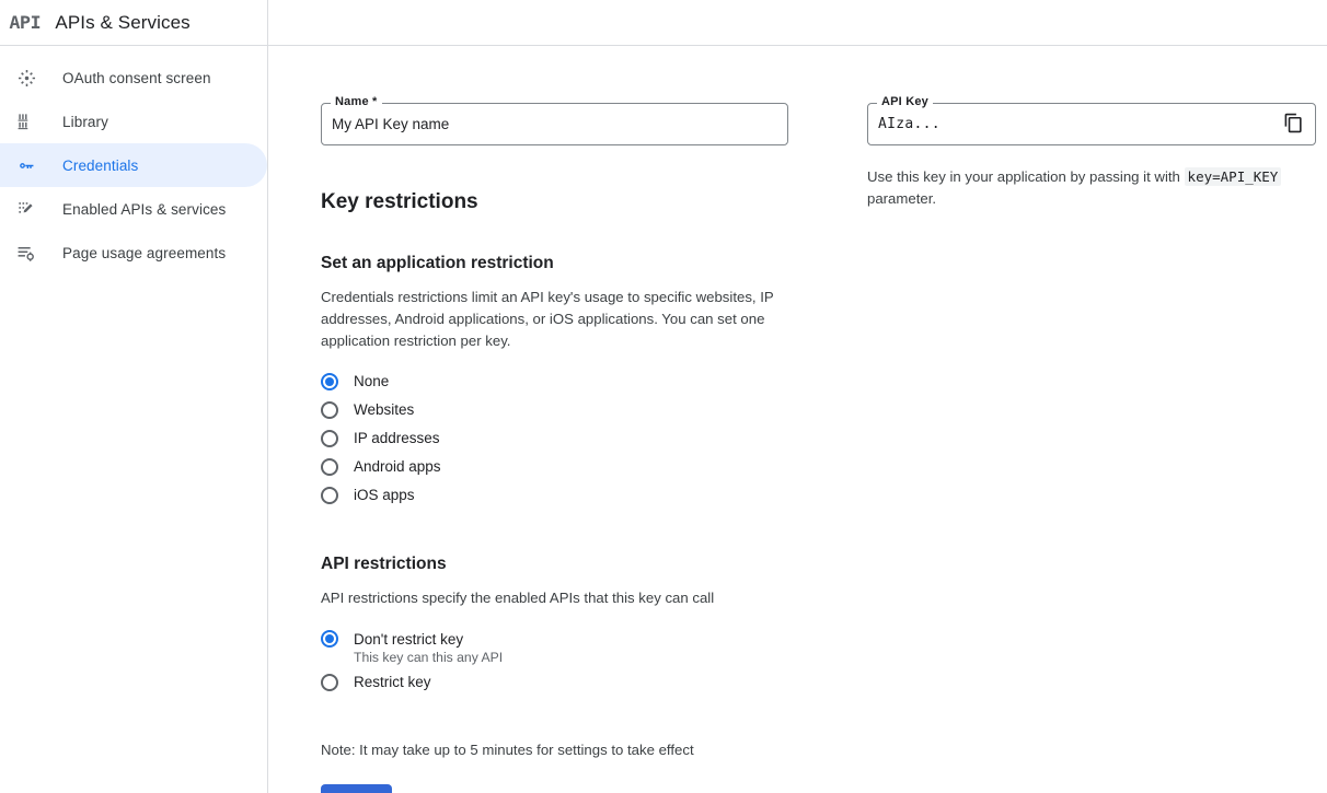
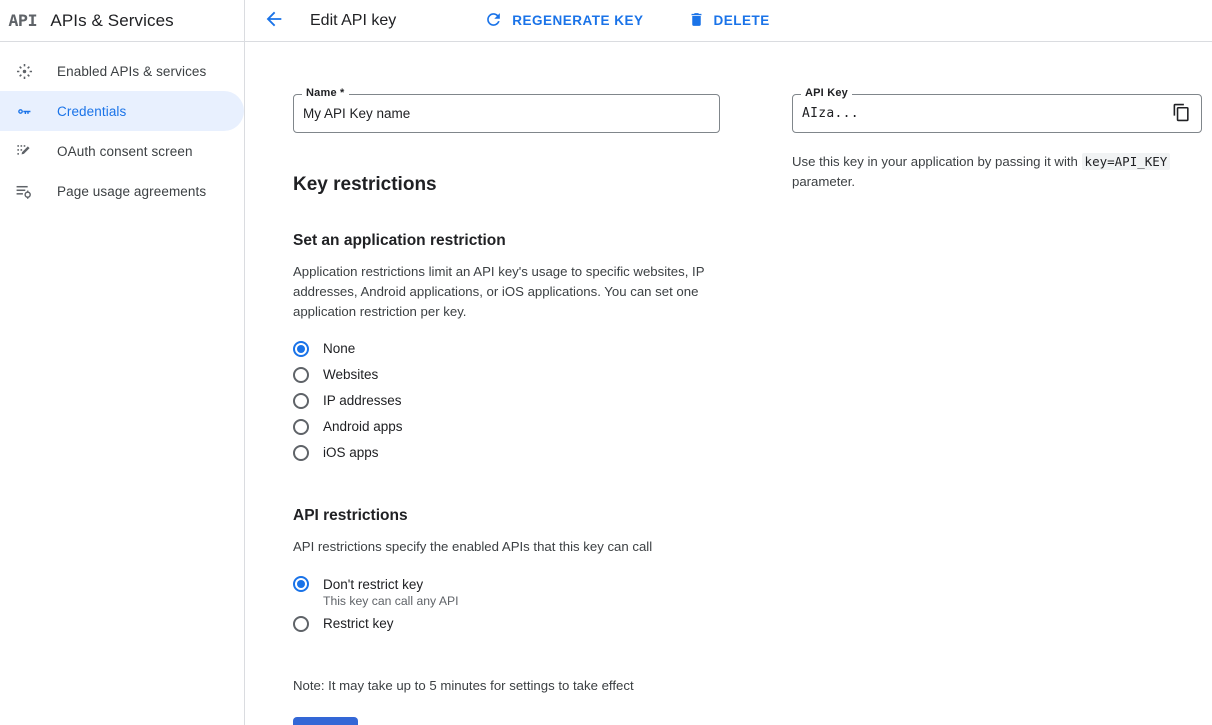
  API
  APIs & Services
+ Edit API key
+ REGENERATE KEY
+ DELETE
- OAuth consent screen
+ Enabled APIs & services
- Library
  Credentials
- Enabled APIs & services
+ OAuth consent screen
  Page usage agreements
  Name *
  My API Key name
  Key restrictions
  Set an application restriction
- Credentials restrictions limit an API key's usage to specific websites, IP addresses, Android applications, or iOS applications. You can set one application restriction per key.
+ Application restrictions limit an API key's usage to specific websites, IP addresses, Android applications, or iOS applications. You can set one application restriction per key.
  None
  Websites
  IP addresses
  Android apps
  iOS apps
  API restrictions
  API restrictions specify the enabled APIs that this key can call
  Don't restrict key
- This key can this any API
+ This key can call any API
  Restrict key
  Note: It may take up to 5 minutes for settings to take effect
  API Key
  AIza...
  Use this key in your application by passing it with key=API_KEY parameter.
